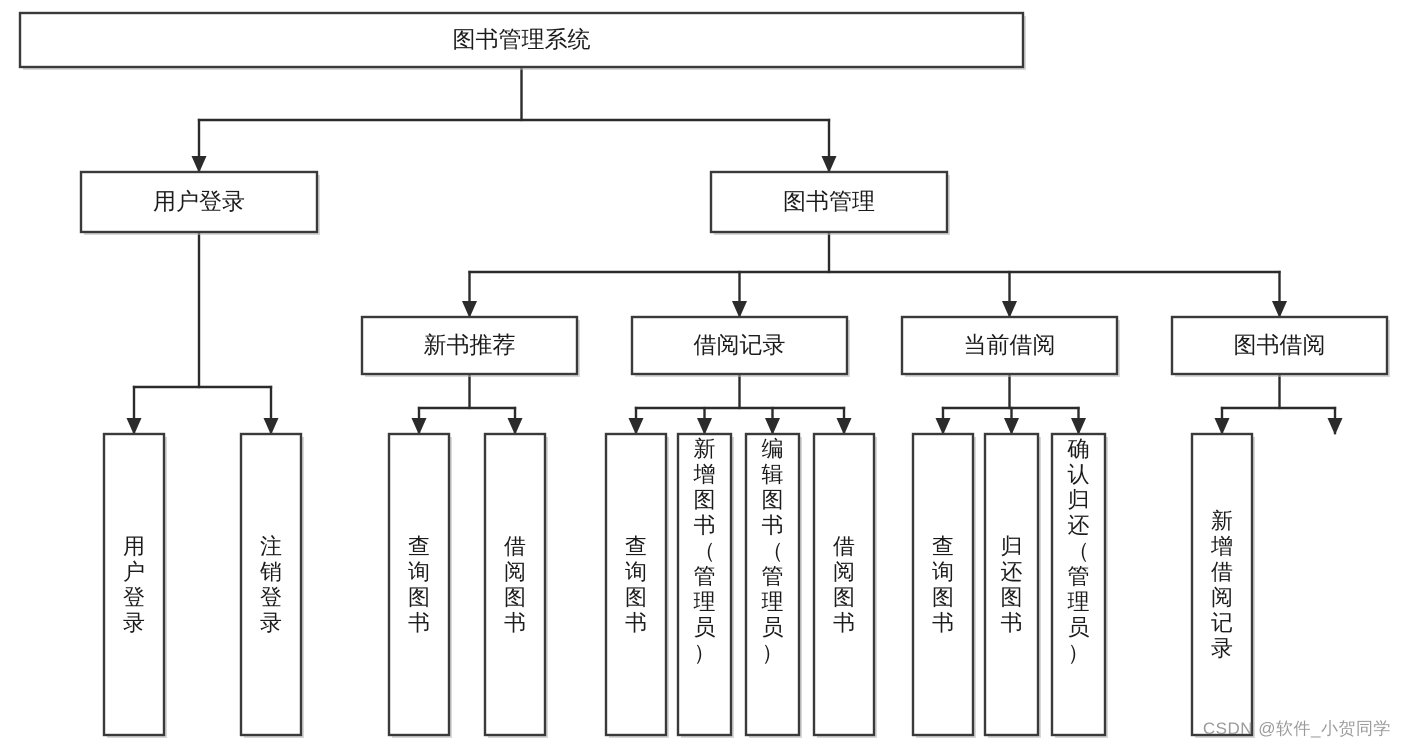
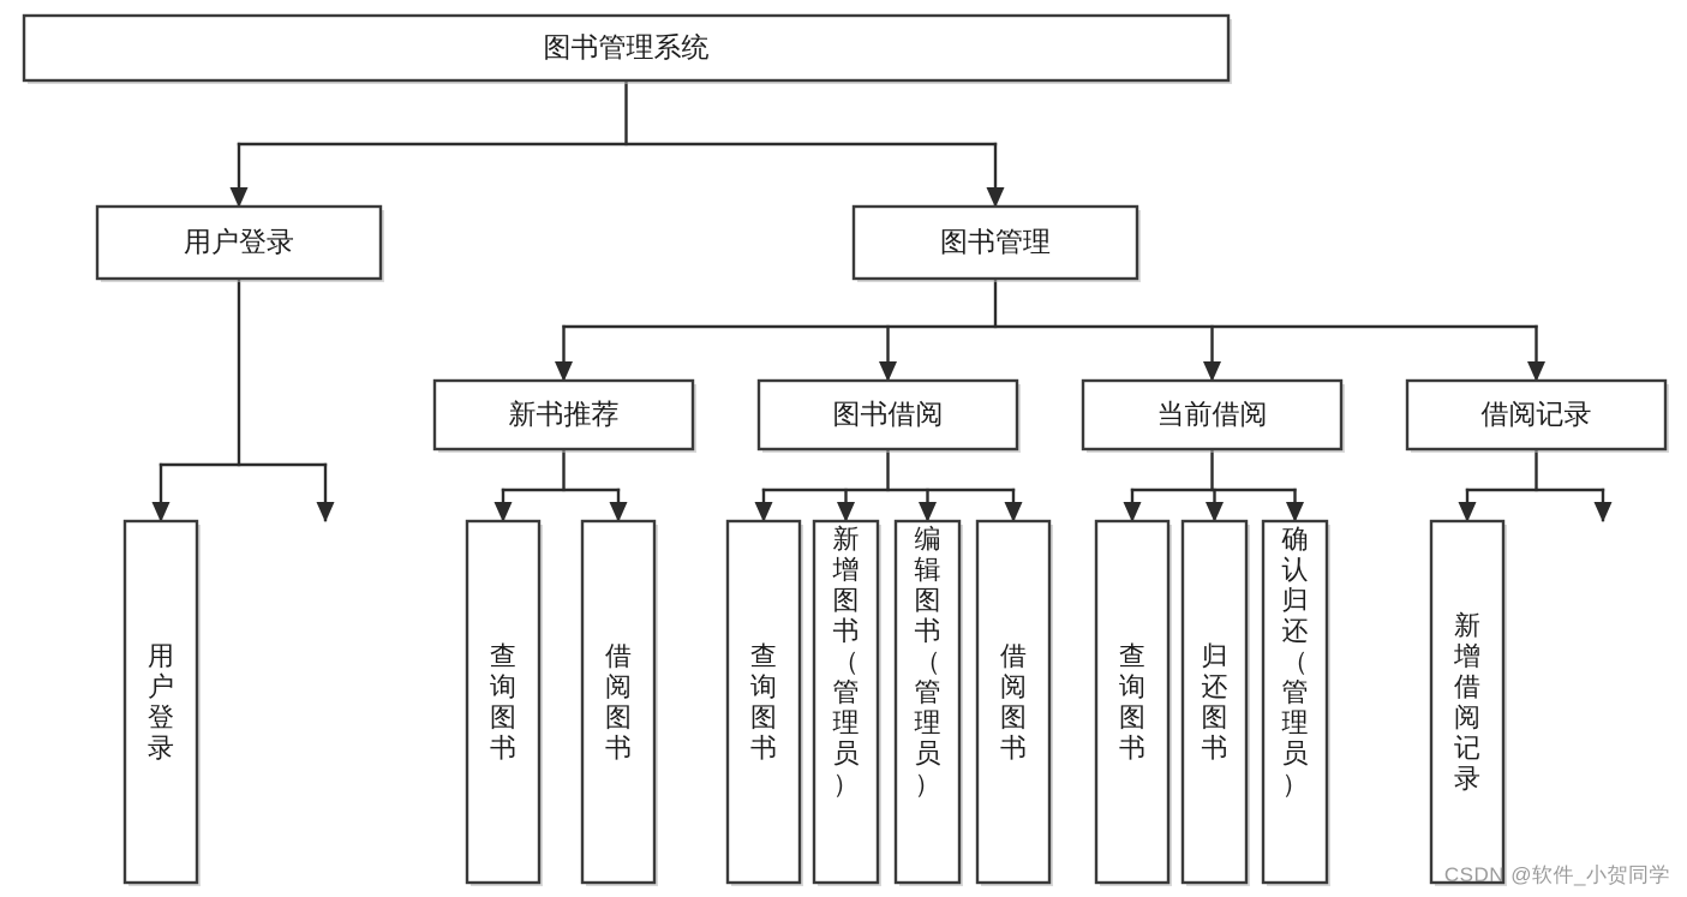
  图书管理系统
  用户登录
  图书管理
  新书推荐
- 借阅记录
+ 图书借阅
  当前借阅
- 图书借阅
+ 借阅记录
  用户登录
- 注销登录
  查询图书
  借阅图书
  查询图书
  新增图书（管理员）
  编辑图书（管理员）
  借阅图书
  查询图书
  归还图书
  确认归还（管理员）
  新增借阅记录
  CSDN @软件_小贺同学
